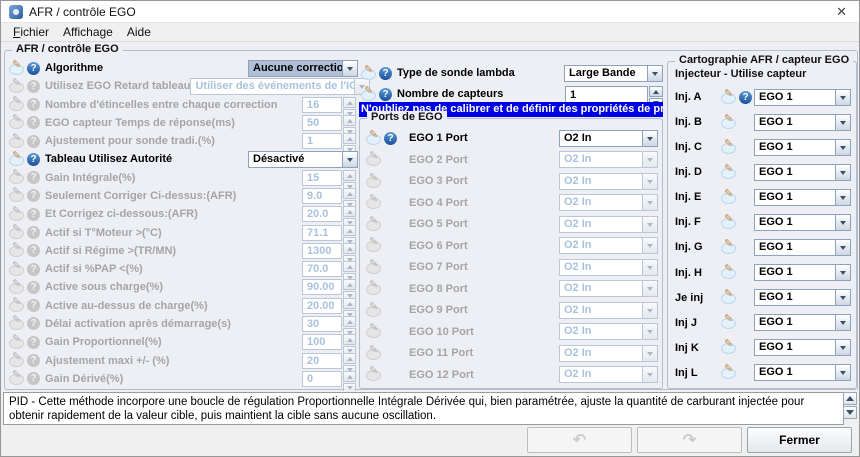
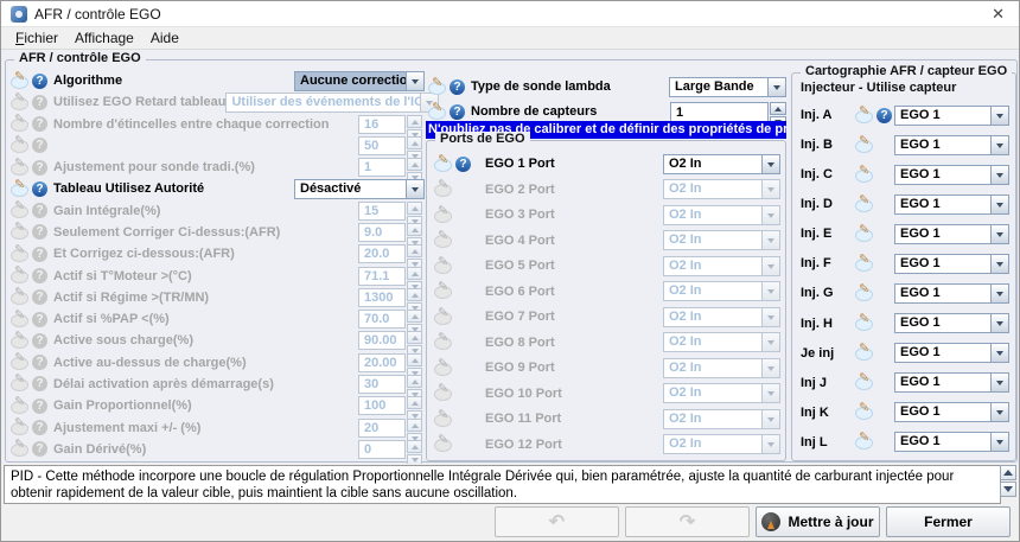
  AFR / contrôle EGO
  ✕
  Fichier
  Affichage
  Aide
  AFR / contrôle EGO
  ?
  Algorithme
  Aucune correctio
  ?
  Utilisez EGO Retard tableau
  Utiliser des événements de l'IG
  ?
  Nombre d'étincelles entre chaque correction
  16
  ?
- EGO capteur Temps de réponse(ms)
  50
  ?
  Ajustement pour sonde tradi.(%)
  1
  ?
  Tableau Utilisez Autorité
  Désactivé
  ?
  Gain Intégrale(%)
  15
  ?
  Seulement Corriger Ci-dessus:(AFR)
  9.0
  ?
  Et Corrigez ci-dessous:(AFR)
  20.0
  ?
  Actif si T°Moteur >(°C)
  71.1
  ?
  Actif si Régime >(TR/MN)
  1300
  ?
  Actif si %PAP <(%)
  70.0
  ?
  Active sous charge(%)
  90.00
  ?
  Active au-dessus de charge(%)
  20.00
  ?
  Délai activation après démarrage(s)
  30
  ?
  Gain Proportionnel(%)
  100
  ?
  Ajustement maxi +/- (%)
  20
  ?
  Gain Dérivé(%)
  0
  ?
  Type de sonde lambda
  Large Bande
  ?
  Nombre de capteurs
  1
  N'oubliez pas de calibrer et de définir des propriétés de pr
  Ports de EGO
  ?
  EGO 1 Port
  O2 In
  EGO 2 Port
  O2 In
  EGO 3 Port
  O2 In
  EGO 4 Port
  O2 In
  EGO 5 Port
  O2 In
  EGO 6 Port
  O2 In
  EGO 7 Port
  O2 In
  EGO 8 Port
  O2 In
  EGO 9 Port
  O2 In
  EGO 10 Port
  O2 In
  EGO 11 Port
  O2 In
  EGO 12 Port
  O2 In
  Cartographie AFR / capteur EGO
  Injecteur - Utilise capteur
  Inj. A
  ?
  EGO 1
  Inj. B
  EGO 1
  Inj. C
  EGO 1
  Inj. D
  EGO 1
  Inj. E
  EGO 1
  Inj. F
  EGO 1
  Inj. G
  EGO 1
  Inj. H
  EGO 1
  Je inj
  EGO 1
  Inj J
  EGO 1
  Inj K
  EGO 1
  Inj L
  EGO 1
  PID - Cette méthode incorpore une boucle de régulation Proportionnelle Intégrale Dérivée qui, bien paramétrée, ajuste la quantité de carburant injectée pour obtenir rapidement de la valeur cible, puis maintient la cible sans aucune oscillation.
  ↶
  ↷
+ Mettre à jour
  Fermer
